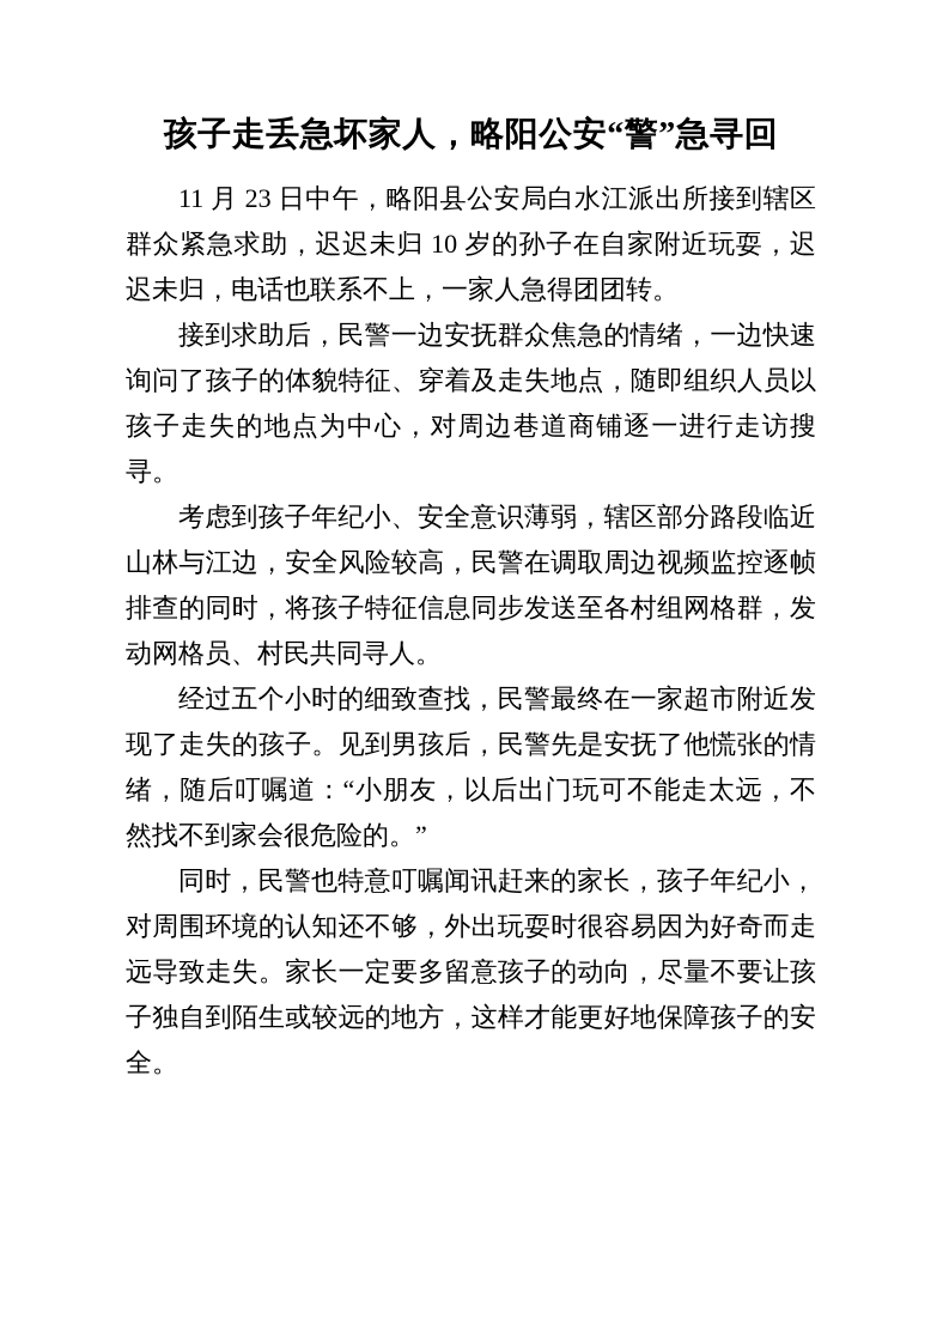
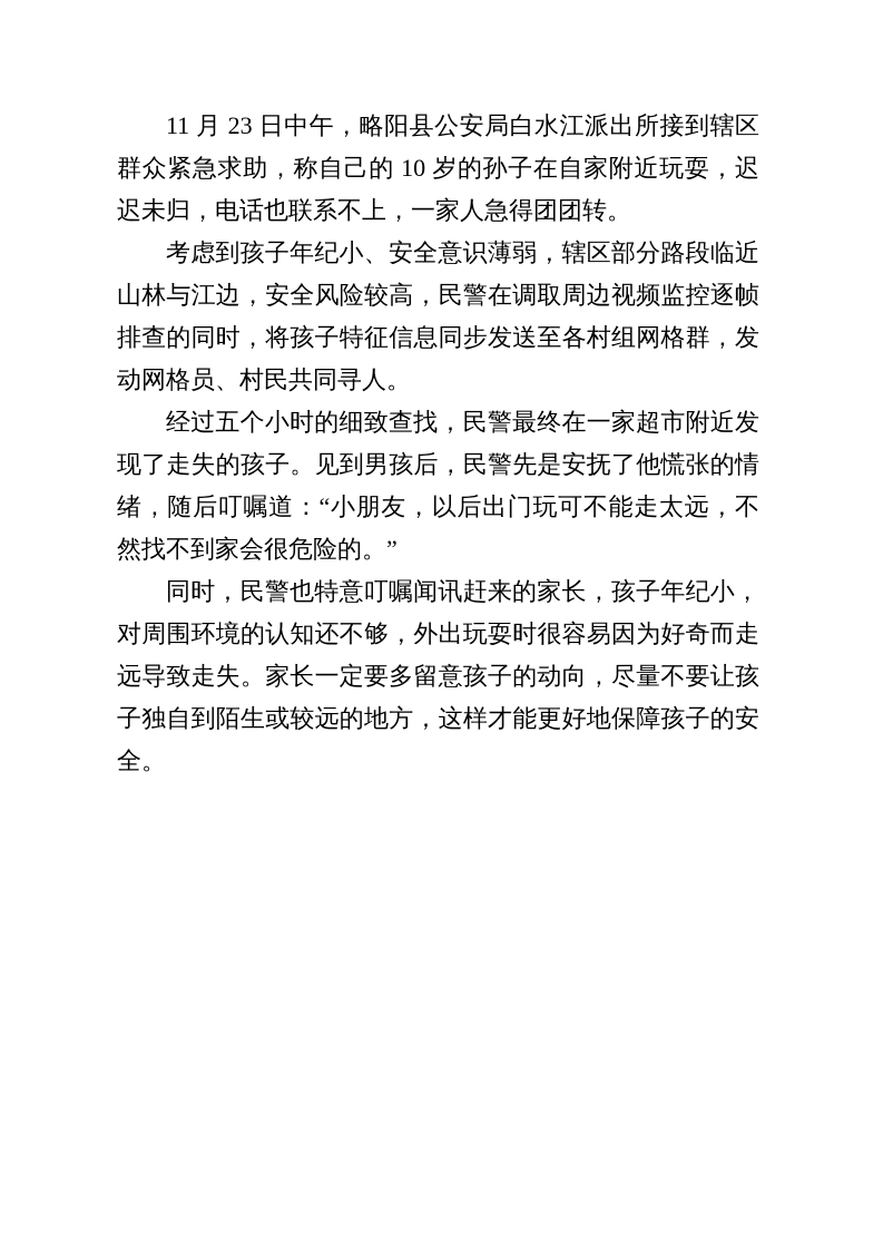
- 孩子走丢急坏家人，略阳公安“警”急寻回
- 11 月 23 日中午，略阳县公安局白水江派出所接到辖区群众紧急求助，迟迟未归 10 岁的孙子在自家附近玩耍，迟迟未归，电话也联系不上，一家人急得团团转。
+ 11 月 23 日中午，略阳县公安局白水江派出所接到辖区群众紧急求助，称自己的 10 岁的孙子在自家附近玩耍，迟迟未归，电话也联系不上，一家人急得团团转。
- 接到求助后，民警一边安抚群众焦急的情绪，一边快速询问了孩子的体貌特征、穿着及走失地点，随即组织人员以孩子走失的地点为中心，对周边巷道商铺逐一进行走访搜寻。
  考虑到孩子年纪小、安全意识薄弱，辖区部分路段临近山林与江边，安全风险较高，民警在调取周边视频监控逐帧排查的同时，将孩子特征信息同步发送至各村组网格群，发动网格员、村民共同寻人。
  经过五个小时的细致查找，民警最终在一家超市附近发现了走失的孩子。见到男孩后，民警先是安抚了他慌张的情绪，随后叮嘱道：“小朋友，以后出门玩可不能走太远，不然找不到家会很危险的。”
  同时，民警也特意叮嘱闻讯赶来的家长，孩子年纪小，对周围环境的认知还不够，外出玩耍时很容易因为好奇而走远导致走失。家长一定要多留意孩子的动向，尽量不要让孩子独自到陌生或较远的地方，这样才能更好地保障孩子的安全。
